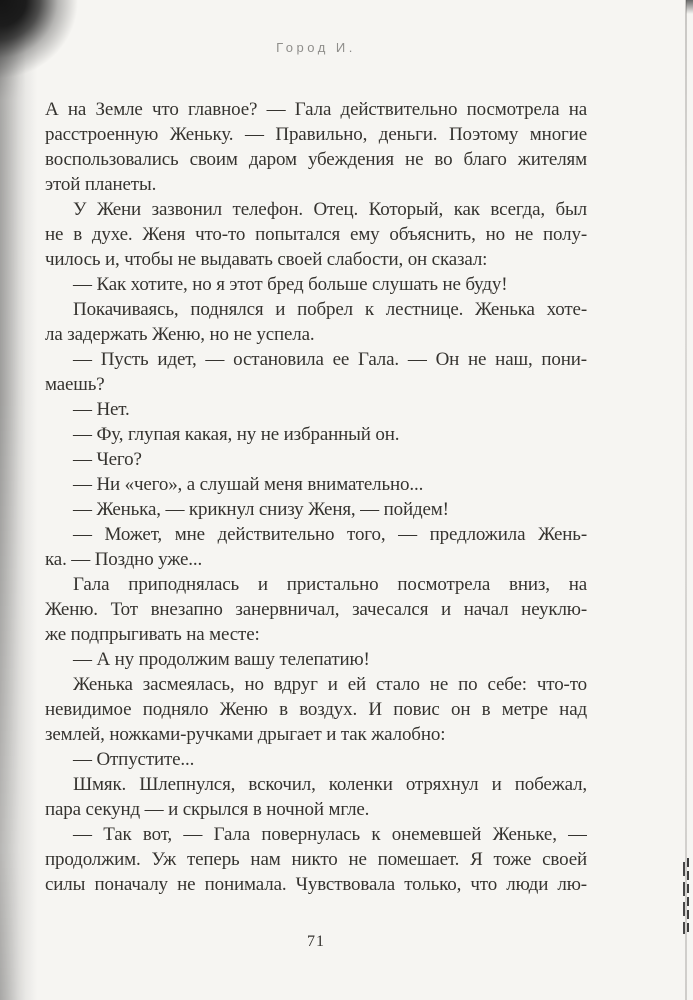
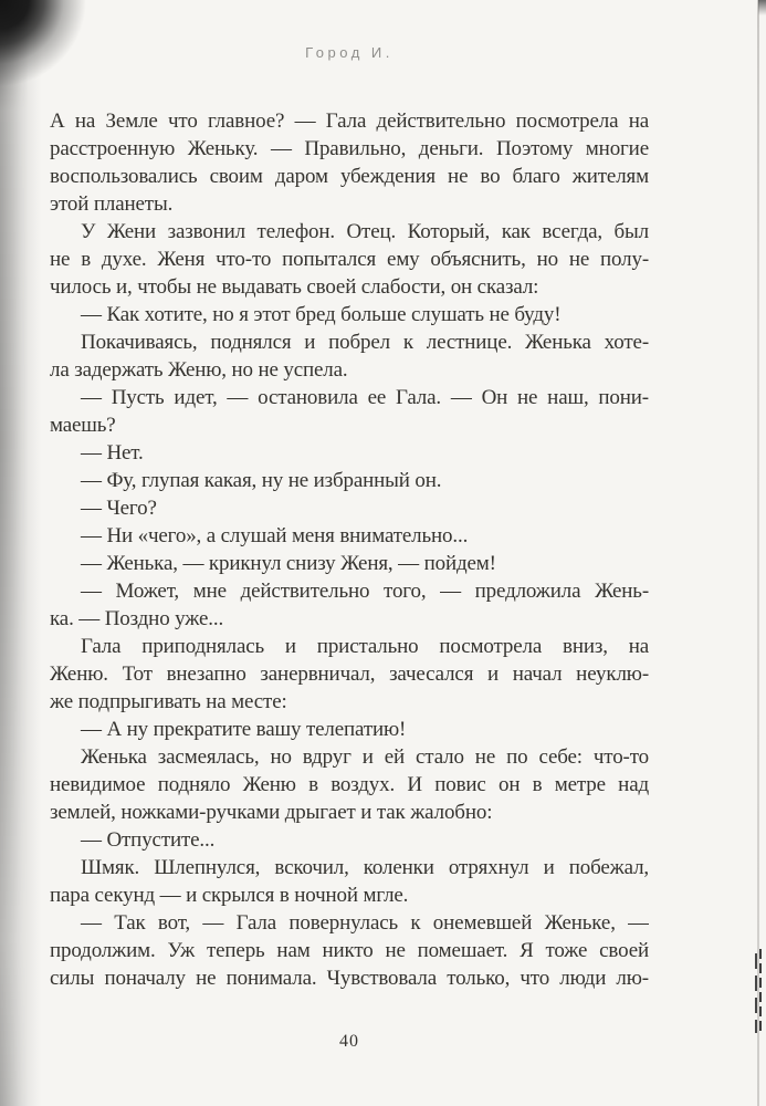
  Город И.
  А на Земле что главное? — Гала действительно посмотрела на
  расстроенную Женьку. — Правильно, деньги. Поэтому многие
  воспользовались своим даром убеждения не во благо жителям
  этой планеты.
  У Жени зазвонил телефон. Отец. Который, как всегда, был
  не в духе. Женя что-то попытался ему объяснить, но не полу-
  чилось и, чтобы не выдавать своей слабости, он сказал:
  — Как хотите, но я этот бред больше слушать не буду!
  Покачиваясь, поднялся и побрел к лестнице. Женька хоте-
  ла задержать Женю, но не успела.
  — Пусть идет, — остановила ее Гала. — Он не наш, пони-
  маешь?
  — Нет.
  — Фу, глупая какая, ну не избранный он.
  — Чего?
  — Ни «чего», а слушай меня внимательно...
  — Женька, — крикнул снизу Женя, — пойдем!
  — Может, мне действительно того, — предложила Жень-
  ка. — Поздно уже...
  Гала приподнялась и пристально посмотрела вниз, на
  Женю. Тот внезапно занервничал, зачесался и начал неуклю-
  же подпрыгивать на месте:
- — А ну продолжим вашу телепатию!
+ — А ну прекратите вашу телепатию!
  Женька засмеялась, но вдруг и ей стало не по себе: что-то
  невидимое подняло Женю в воздух. И повис он в метре над
  землей, ножками-ручками дрыгает и так жалобно:
  — Отпустите...
  Шмяк. Шлепнулся, вскочил, коленки отряхнул и побежал,
  пара секунд — и скрылся в ночной мгле.
  — Так вот, — Гала повернулась к онемевшей Женьке, —
  продолжим. Уж теперь нам никто не помешает. Я тоже своей
  силы поначалу не понимала. Чувствовала только, что люди лю-
- 71
+ 40
